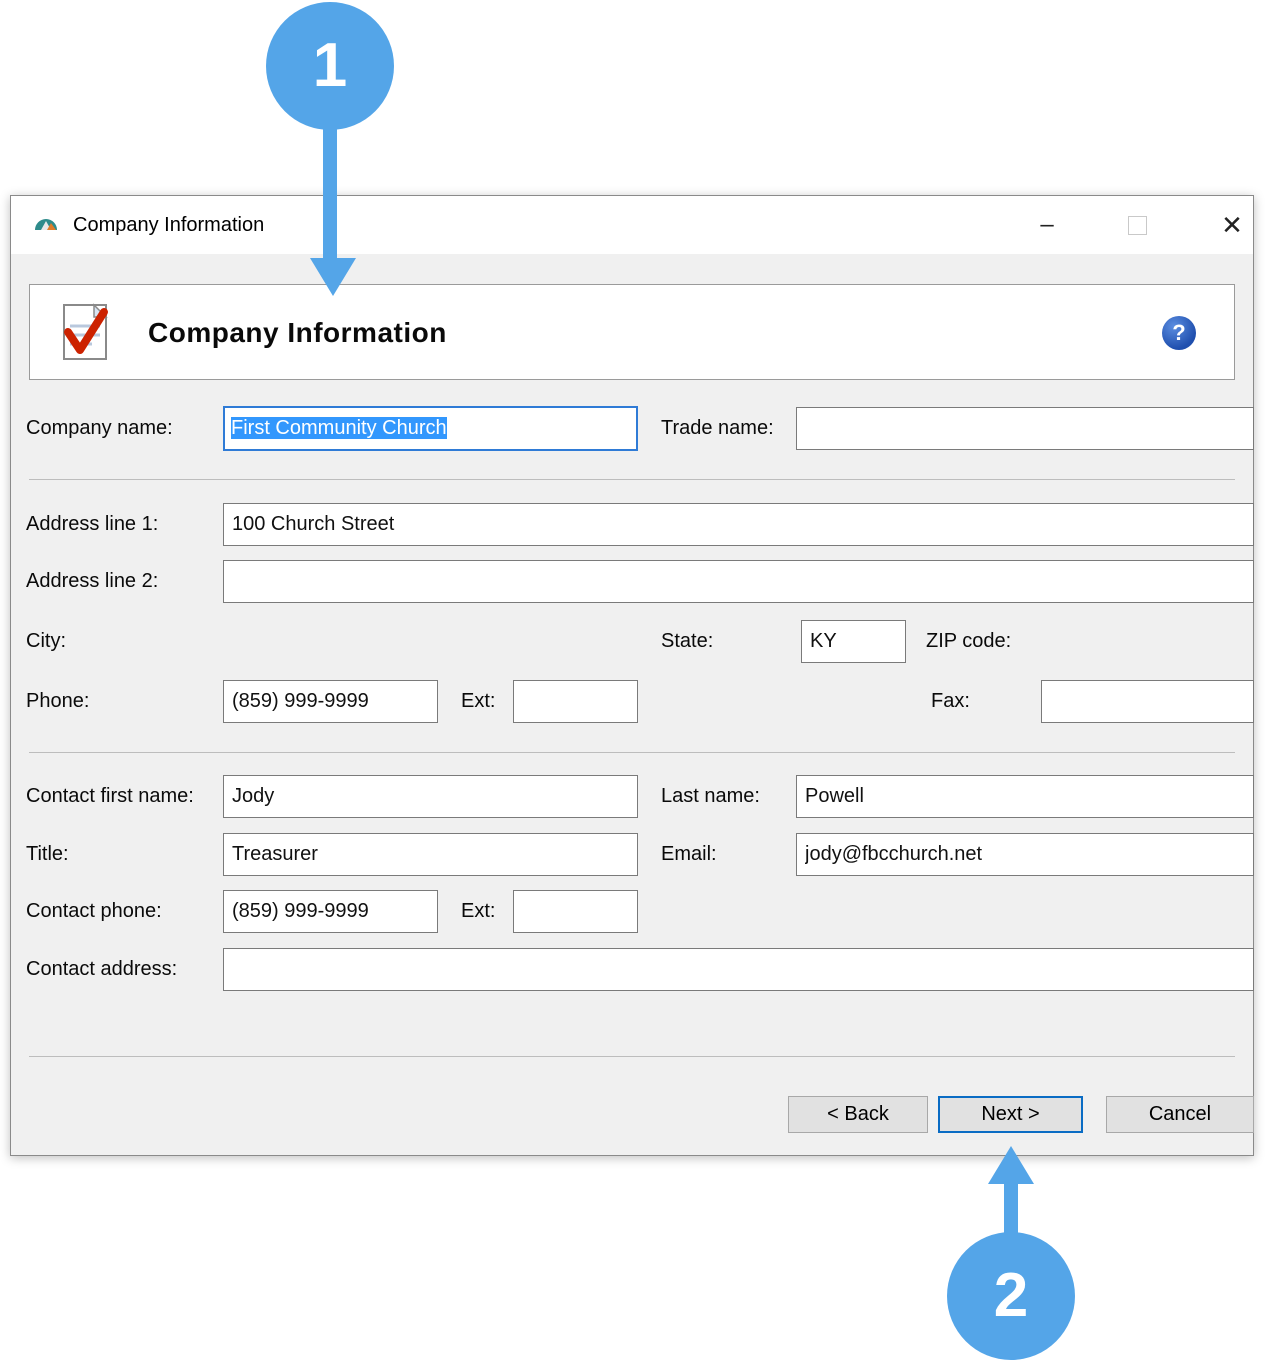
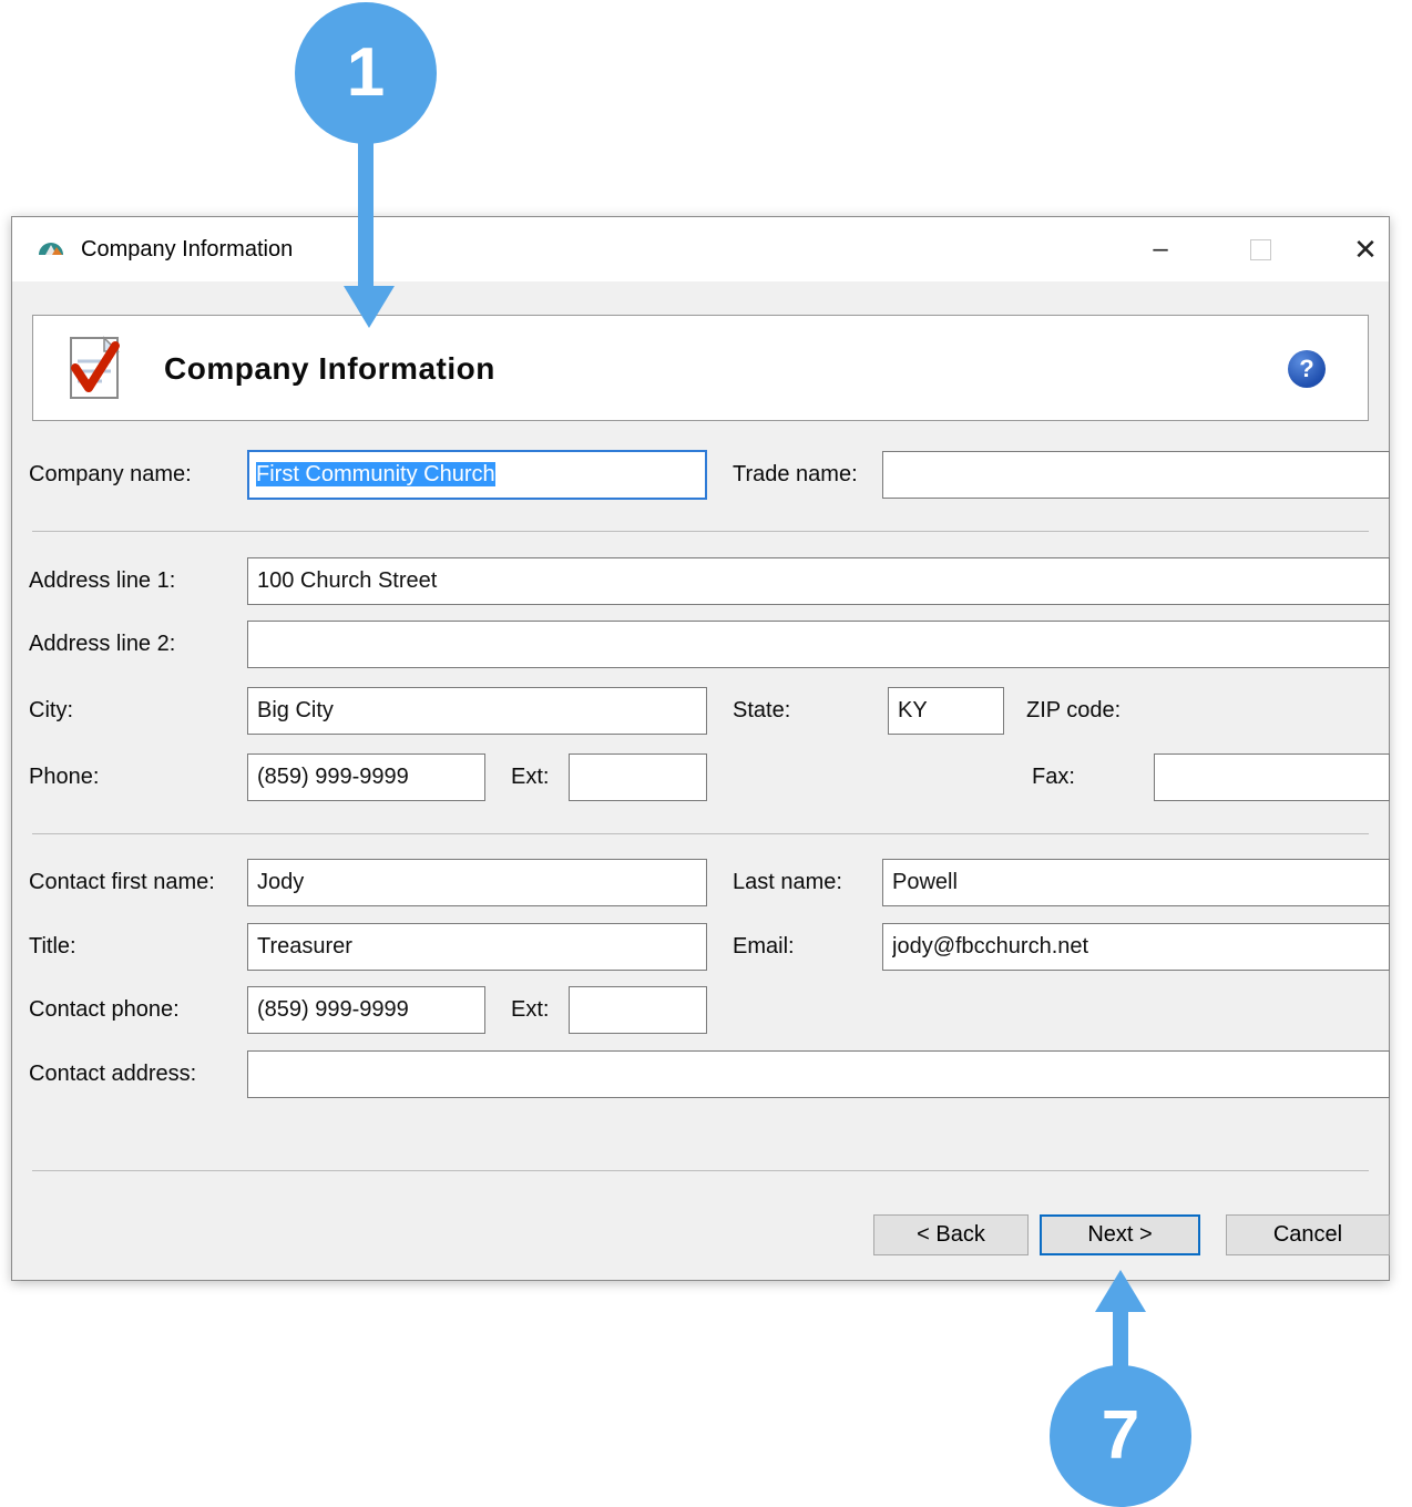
  Company Information
  –
  ✕
  Company Information
  ?
  Company name:
  First Community Church
  Trade name:
  Address line 1:
  100 Church Street
  Address line 2:
  City:
+ Big City
  State:
  KY
  ZIP code:
  Phone:
  (859) 999-9999
  Ext:
  Fax:
  Contact first name:
  Jody
  Last name:
  Powell
  Title:
  Treasurer
  Email:
  jody@fbcchurch.net
  Contact phone:
  (859) 999-9999
  Ext:
  Contact address:
  < Back
  Next >
  Cancel
  1
- 2
+ 7
